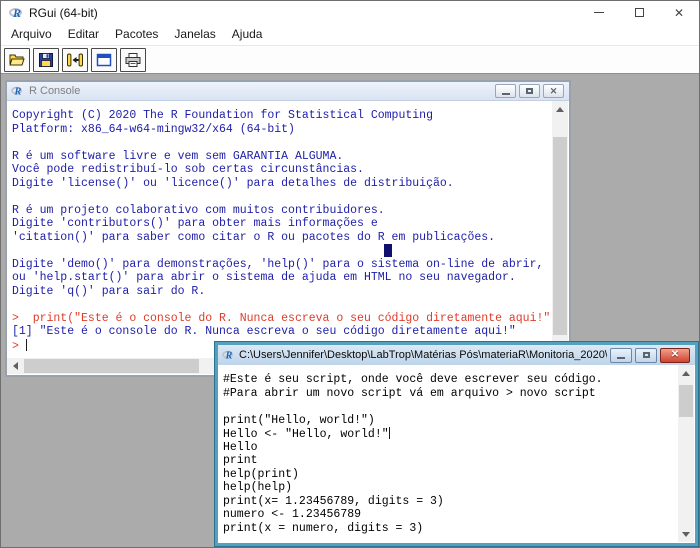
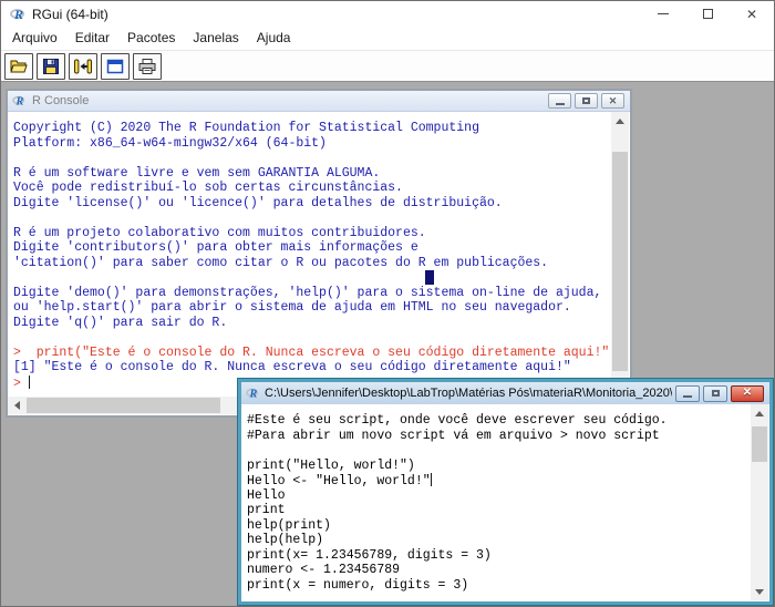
  R
  RGui (64-bit)
  ✕
  Arquivo
  Editar
  Pacotes
  Janelas
  Ajuda
  R
  R Console
  ✕
  Copyright (C) 2020 The R Foundation for Statistical Computing
  Platform: x86_64-w64-mingw32/x64 (64-bit)
  R é um software livre e vem sem GARANTIA ALGUMA.
  Você pode redistribuí-lo sob certas circunstâncias.
  Digite 'license()' ou 'licence()' para detalhes de distribuição.
  R é um projeto colaborativo com muitos contribuidores.
  Digite 'contributors()' para obter mais informações e
  'citation()' para saber como citar o R ou pacotes do R em publicações.
- Digite 'demo()' para demonstrações, 'help()' para o sistema on-line de abrir,
+ Digite 'demo()' para demonstrações, 'help()' para o sistema on-line de ajuda,
  ou 'help.start()' para abrir o sistema de ajuda em HTML no seu navegador.
  Digite 'q()' para sair do R.
  > print("Este é o console do R. Nunca escreva o seu código diretamente aqui!"
  [1] "Este é o console do R. Nunca escreva o seu código diretamente aqui!"
  >
  R
  C:\Users\Jennifer\Desktop\LabTrop\Matérias Pós\materiaR\Monitoria_2020\
  ✕
  #Este é seu script, onde você deve escrever seu código.
  #Para abrir um novo script vá em arquivo > novo script
  print("Hello, world!")
  Hello <- "Hello, world!"
  Hello
  print
  help(print)
  help(help)
  print(x= 1.23456789, digits = 3)
  numero <- 1.23456789
  print(x = numero, digits = 3)
